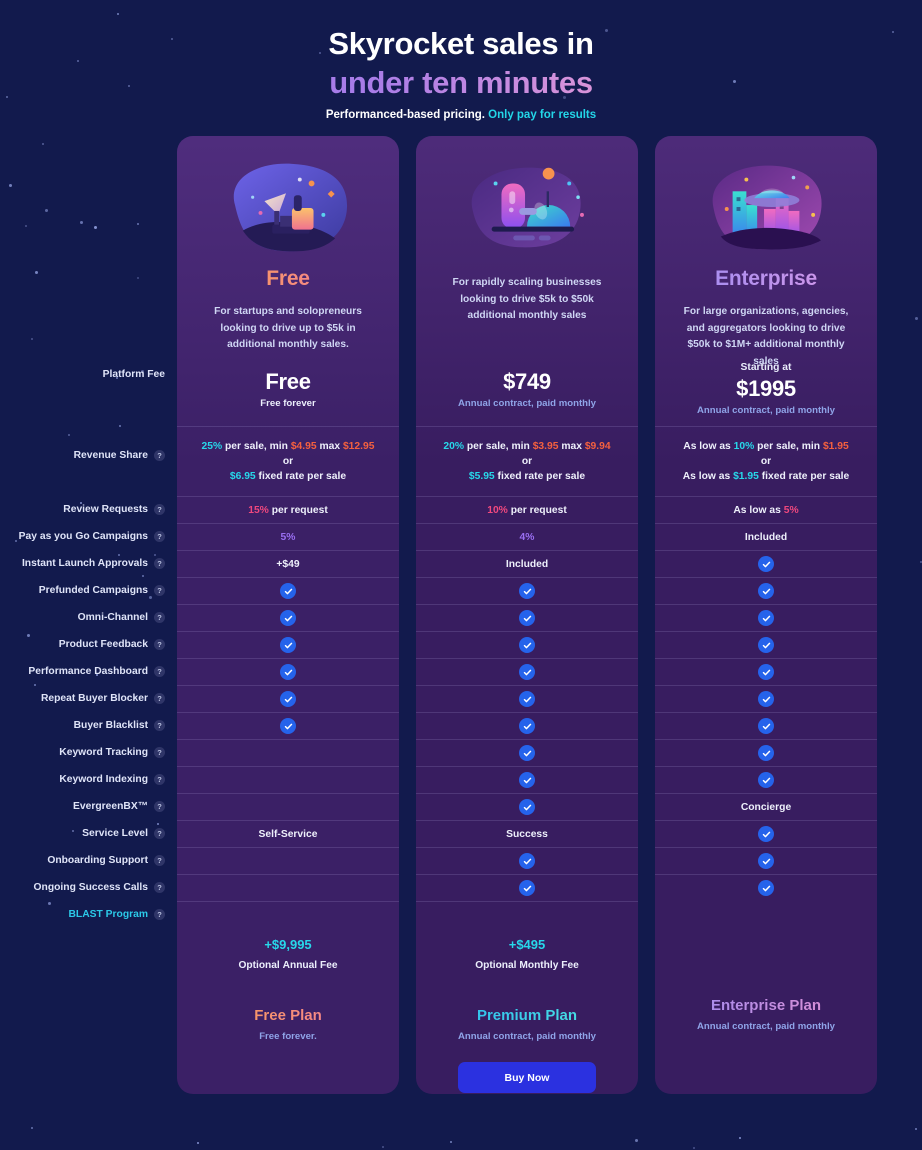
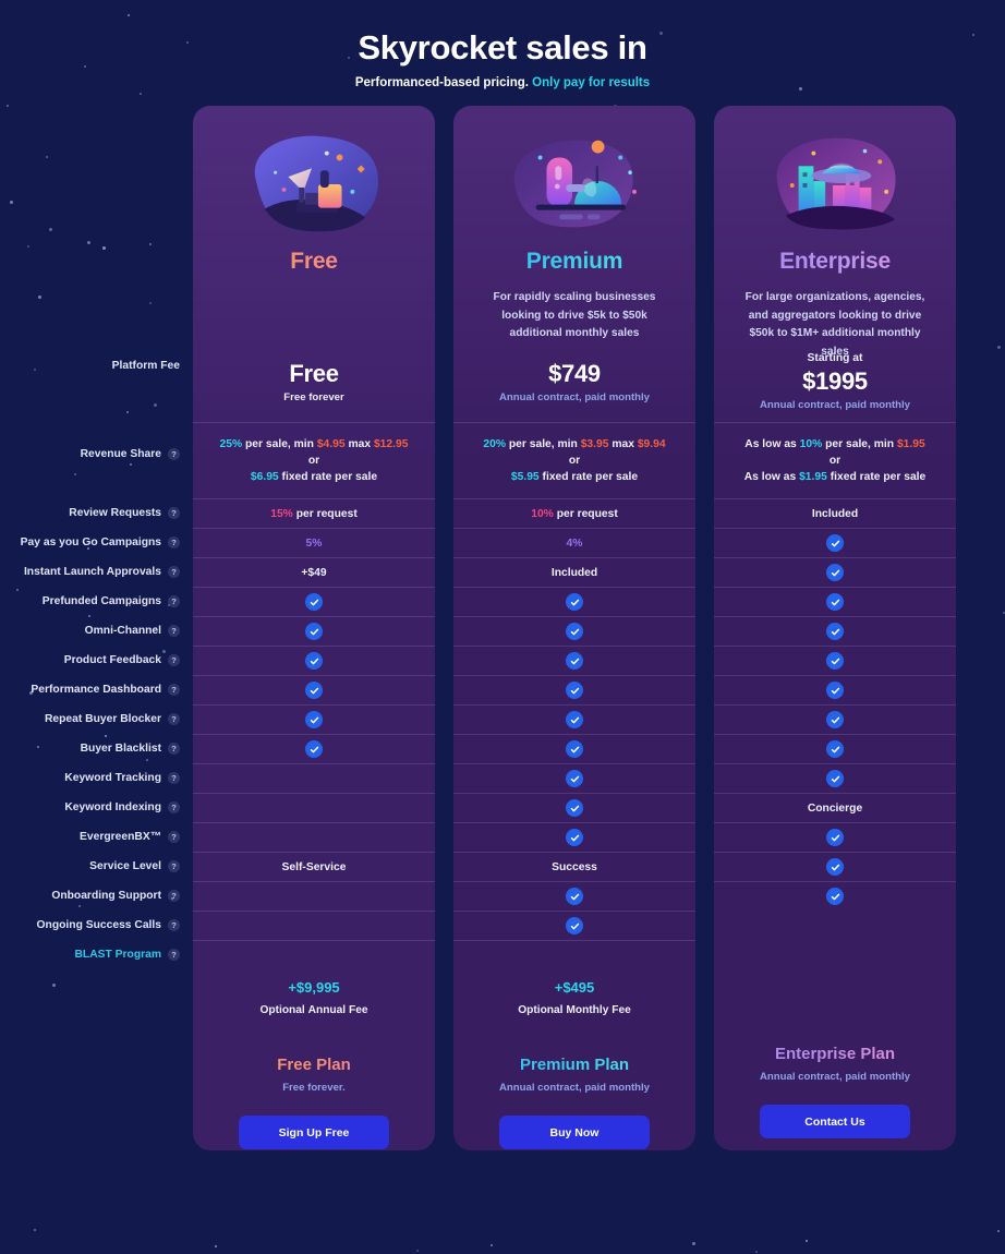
  Skyrocket sales in
- under ten minutes
  Performanced-based pricing. Only pay for results
  Platform Fee
  Revenue Share
  ?
  Review Requests
  ?
  Pay as you Go Campaigns
  ?
  Instant Launch Approvals
  ?
  Prefunded Campaigns
  ?
  Omni-Channel
  ?
  Product Feedback
  ?
  Performance Dashboard
  ?
  Repeat Buyer Blocker
  ?
  Buyer Blacklist
  ?
  Keyword Tracking
  ?
  Keyword Indexing
  ?
  EvergreenBX™
  ?
  Service Level
  ?
  Onboarding Support
  ?
  Ongoing Success Calls
  ?
  BLAST Program
  ?
  Free
- For startups and solopreneurs looking to drive up to $5k in additional monthly sales.
  Free
  Free forever
  25% per sale, min $4.95 max $12.95
  or
  $6.95 fixed rate per sale
  15% per request
  5%
  +$49
  Self-Service
  +$9,995
  Optional Annual Fee
  Free Plan
  Free forever.
+ Sign Up Free
+ Premium
  For rapidly scaling businesses looking to drive $5k to $50k additional monthly sales
  $749
  Annual contract, paid monthly
  20% per sale, min $3.95 max $9.94
  or
  $5.95 fixed rate per sale
  10% per request
  4%
  Included
  Success
  +$495
  Optional Monthly Fee
  Premium Plan
  Annual contract, paid monthly
  Buy Now
  Enterprise
  For large organizations, agencies, and aggregators looking to drive $50k to $1M+ additional monthly sales
  Starting at
  $1995
  Annual contract, paid monthly
  As low as 10% per sale, min $1.95
  or
  As low as $1.95 fixed rate per sale
- As low as 5%
  Included
  Concierge
  Enterprise Plan
  Annual contract, paid monthly
+ Contact Us
